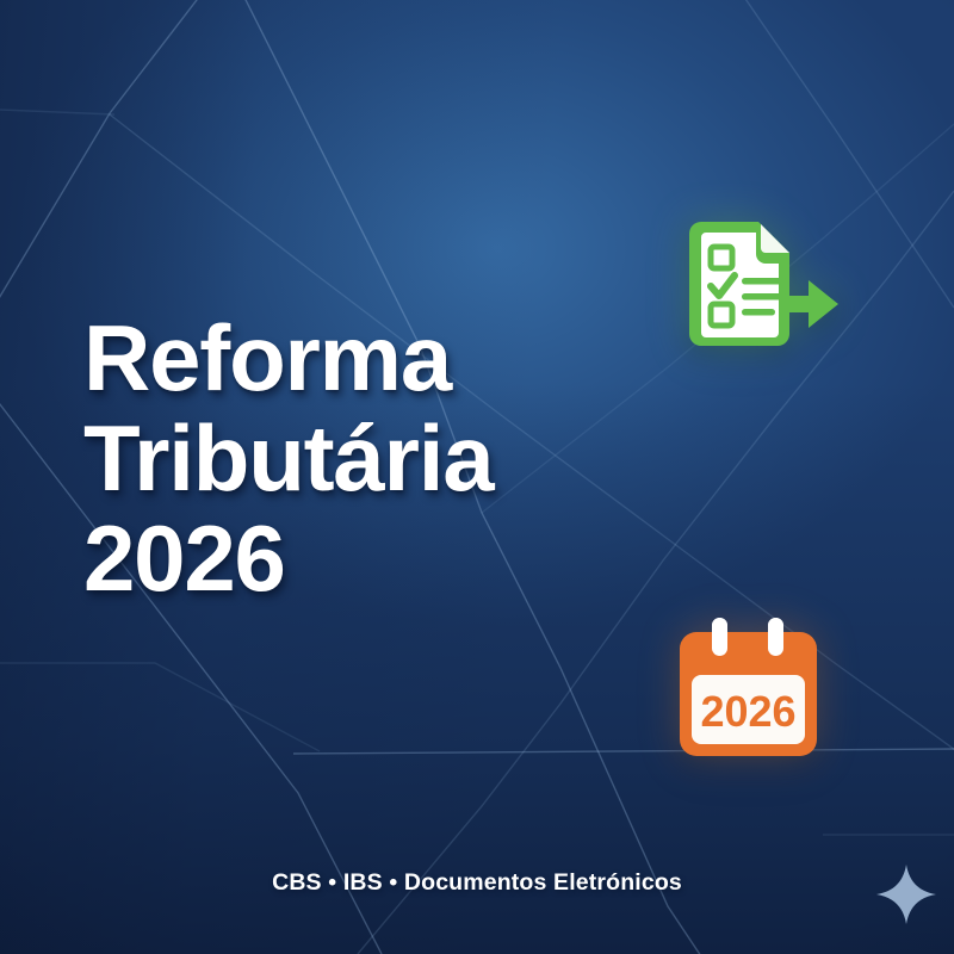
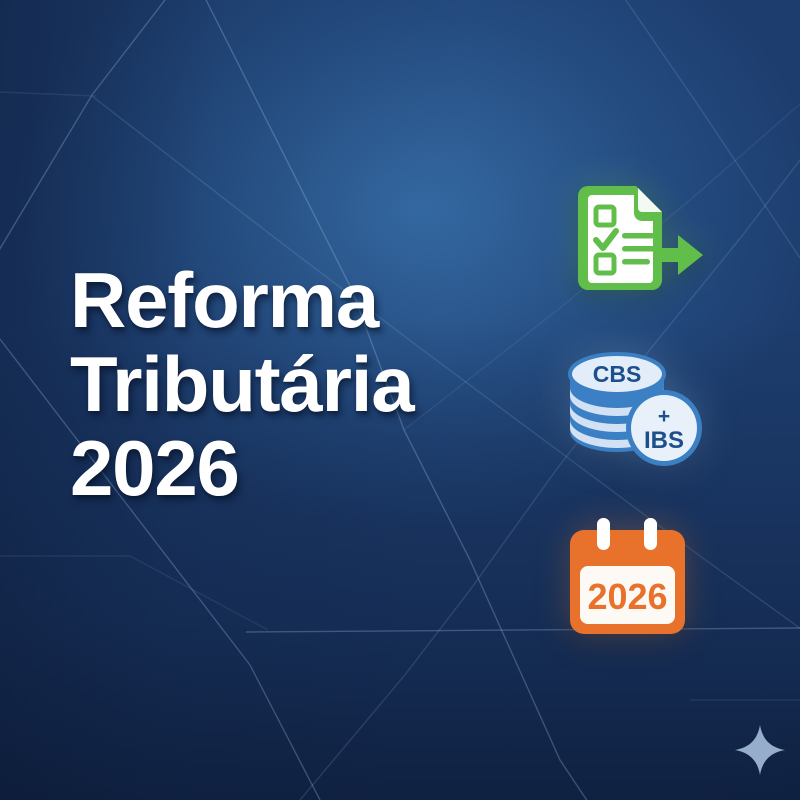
  Reforma
  Tributária
  2026
+ CBS
+ +
+ IBS
  2026
- CBS • IBS • Documentos Eletrónicos
